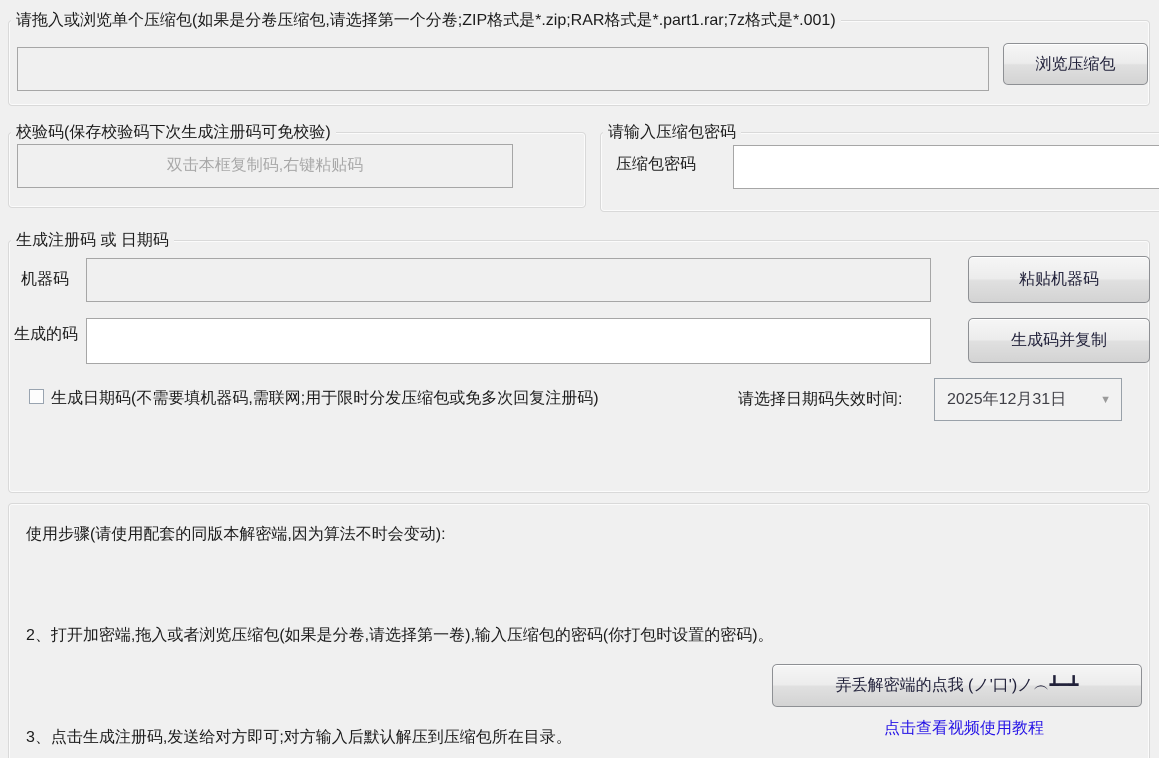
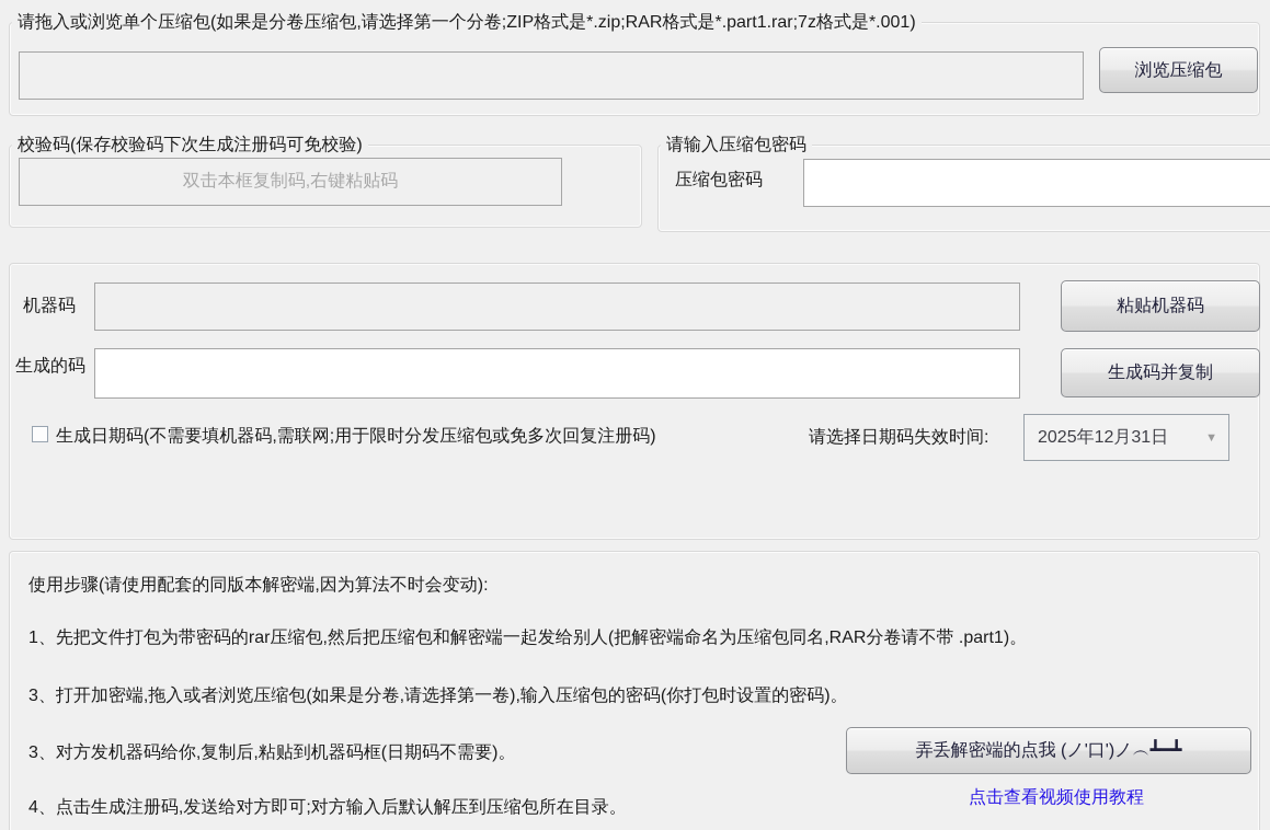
  请拖入或浏览单个压缩包(如果是分卷压缩包,请选择第一个分卷;ZIP格式是*.zip;RAR格式是*.part1.rar;7z格式是*.001)
  浏览压缩包
  校验码(保存校验码下次生成注册码可免校验)
  双击本框复制码,右键粘贴码
  请输入压缩包密码
  压缩包密码
- 生成注册码 或 日期码
  机器码
  粘贴机器码
  生成的码
  生成码并复制
  生成日期码(不需要填机器码,需联网;用于限时分发压缩包或免多次回复注册码)
  请选择日期码失效时间:
  2025年12月31日
  ▼
  使用步骤(请使用配套的同版本解密端,因为算法不时会变动):
+ 1、先把文件打包为带密码的rar压缩包,然后把压缩包和解密端一起发给别人(把解密端命名为压缩包同名,RAR分卷请不带 .part1)。
- 2、打开加密端,拖入或者浏览压缩包(如果是分卷,请选择第一卷),输入压缩包的密码(你打包时设置的密码)。
+ 3、打开加密端,拖入或者浏览压缩包(如果是分卷,请选择第一卷),输入压缩包的密码(你打包时设置的密码)。
+ 3、对方发机器码给你,复制后,粘贴到机器码框(日期码不需要)。
- 3、点击生成注册码,发送给对方即可;对方输入后默认解压到压缩包所在目录。
+ 4、点击生成注册码,发送给对方即可;对方输入后默认解压到压缩包所在目录。
  弄丢解密端的点我 (ノ'口')ノ︵┻━┻
  点击查看视频使用教程
